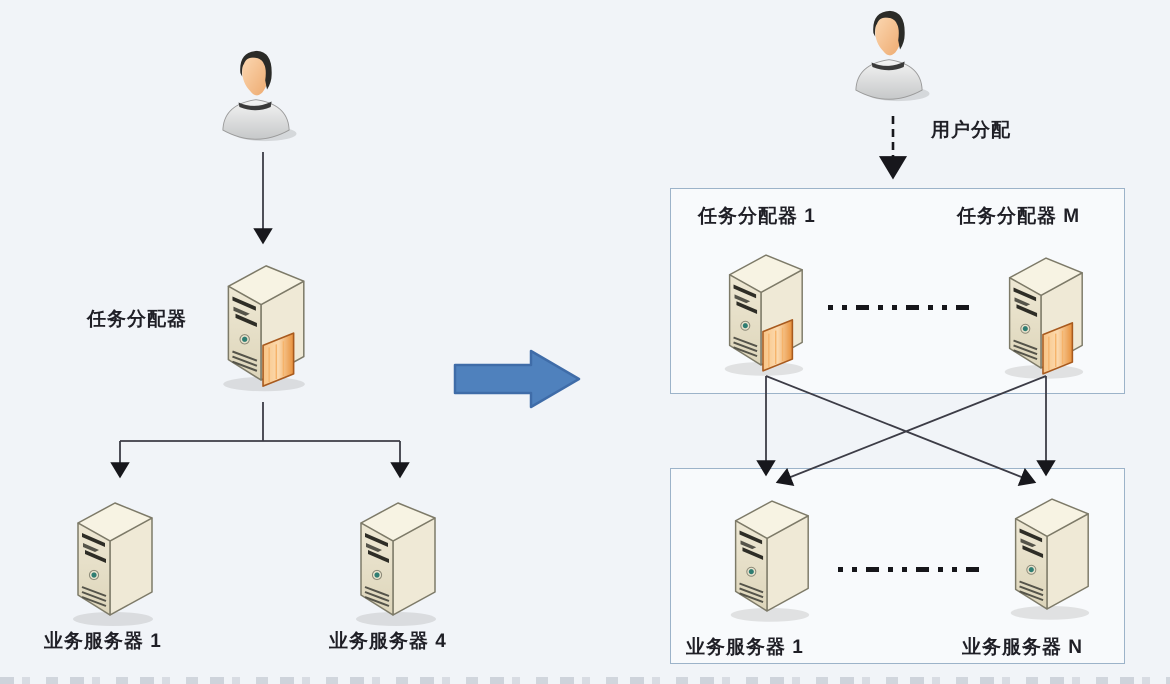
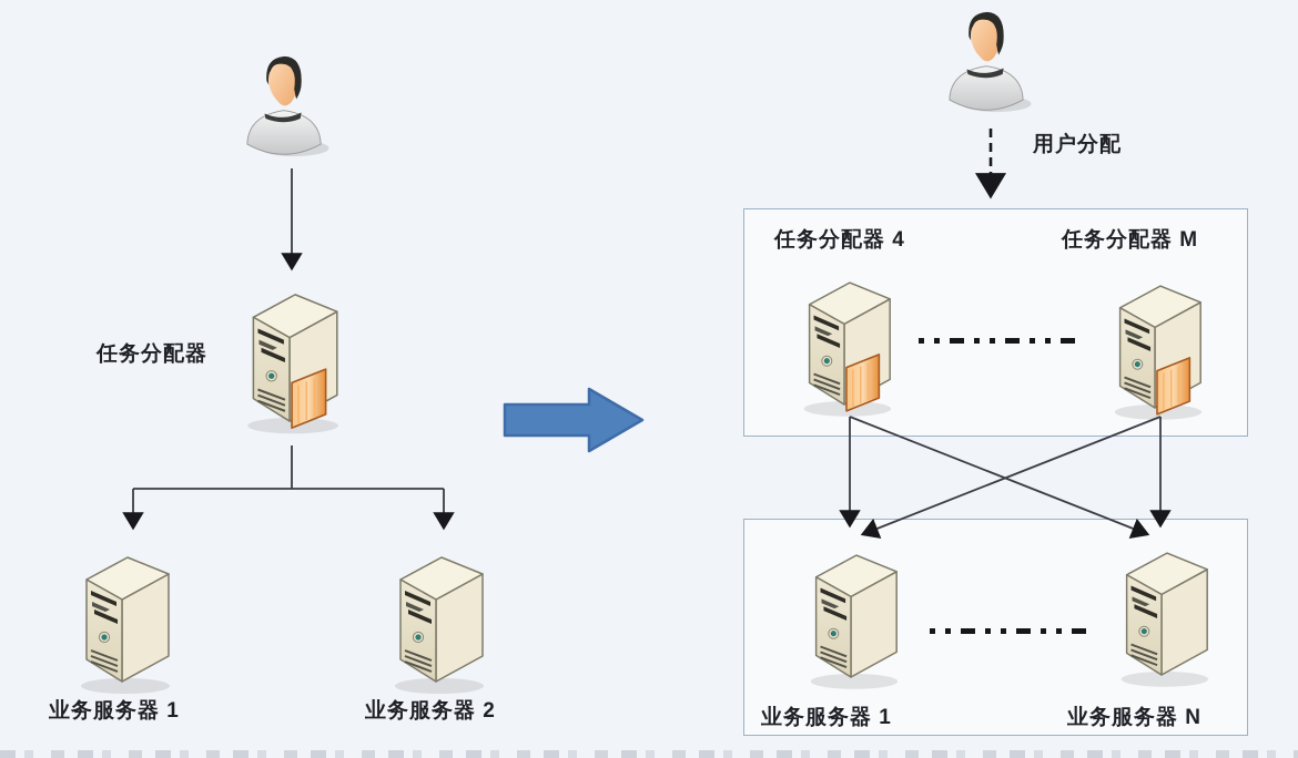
  任务分配器
  业务服务器 1
- 业务服务器 4
+ 业务服务器 2
  用户分配
- 任务分配器 1
+ 任务分配器 4
  任务分配器 M
  业务服务器 1
  业务服务器 N
